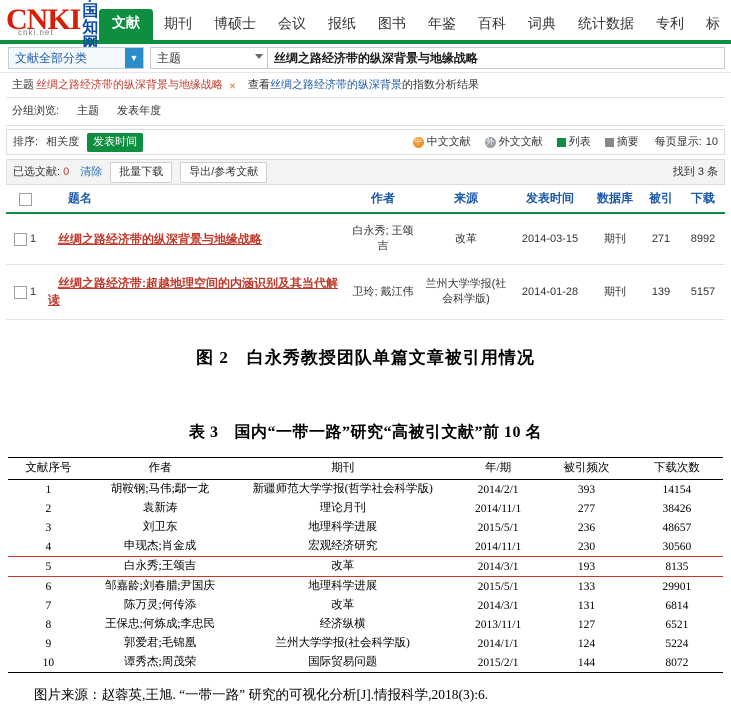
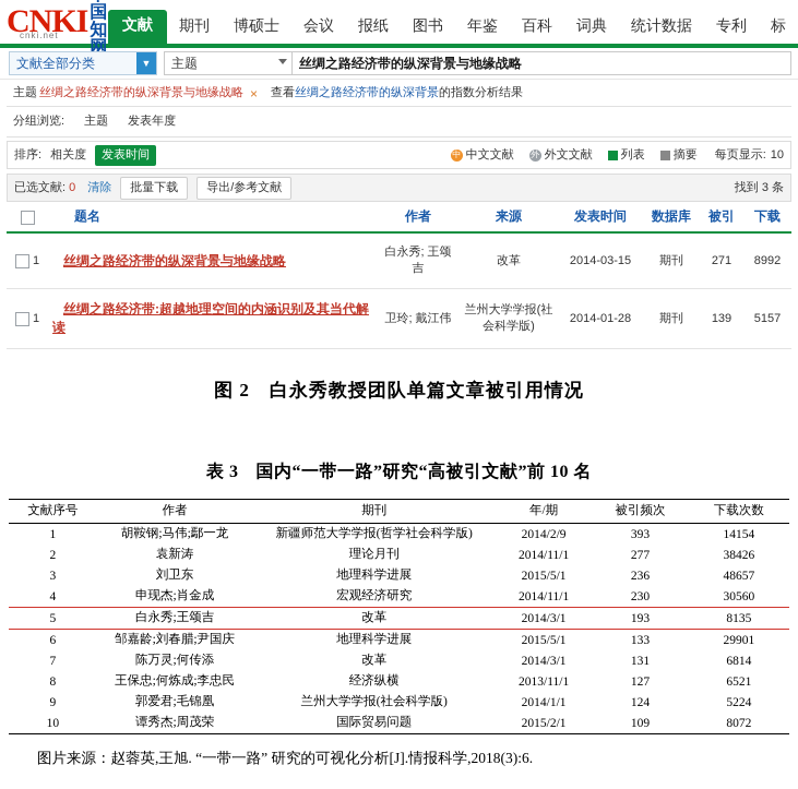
  CNKI
  国知网
  cnki.net
  文献
  期刊
  博硕士
  会议
  报纸
  图书
  年鉴
  百科
  词典
  统计数据
  专利
  标
  文献全部分类
  ▼
  主题
  丝绸之路经济带的纵深背景与地缘战略
  主题
  丝绸之路经济带的纵深背景与地缘战略
  ×
  查看
  丝绸之路经济带的纵深背景
  的指数分析结果
  分组浏览:
  主题
  发表年度
  排序:
  相关度
  发表时间
  中
  中文文献
  外
  外文文献
  列表
  摘要
  每页显示:
  10
  已选文献:
  0
  清除
  批量下载
  导出/参考文献
  找到 3 条
  	题名	作者	来源	发表时间	数据库	被引	下载
  1	丝绸之路经济带的纵深背景与地缘战略	白永秀; 王颂吉	改革	2014-03-15	期刊	271	8992
  1	丝绸之路经济带:超越地理空间的内涵识别及其当代解读	卫玲; 戴江伟	兰州大学学报(社会科学版)	2014-01-28	期刊	139	5157
  图 2 白永秀教授团队单篇文章被引用情况
  表 3 国内“一带一路”研究“高被引文献”前 10 名
  文献序号	作者	期刊	年/期	被引频次	下载次数
- 1	胡鞍钢;马伟;鄢一龙	新疆师范大学学报(哲学社会科学版)	2014/2/1	393	14154
+ 1	胡鞍钢;马伟;鄢一龙	新疆师范大学学报(哲学社会科学版)	2014/2/9	393	14154
  2	袁新涛	理论月刊	2014/11/1	277	38426
  3	刘卫东	地理科学进展	2015/5/1	236	48657
  4	申现杰;肖金成	宏观经济研究	2014/11/1	230	30560
  5	白永秀;王颂吉	改革	2014/3/1	193	8135
  6	邹嘉龄;刘春腊;尹国庆	地理科学进展	2015/5/1	133	29901
  7	陈万灵;何传添	改革	2014/3/1	131	6814
  8	王保忠;何炼成;李忠民	经济纵横	2013/11/1	127	6521
  9	郭爱君;毛锦凰	兰州大学学报(社会科学版)	2014/1/1	124	5224
- 10	谭秀杰;周茂荣	国际贸易问题	2015/2/1	144	8072
+ 10	谭秀杰;周茂荣	国际贸易问题	2015/2/1	109	8072
  图片来源：赵蓉英,王旭. “一带一路” 研究的可视化分析[J].情报科学,2018(3):6.
